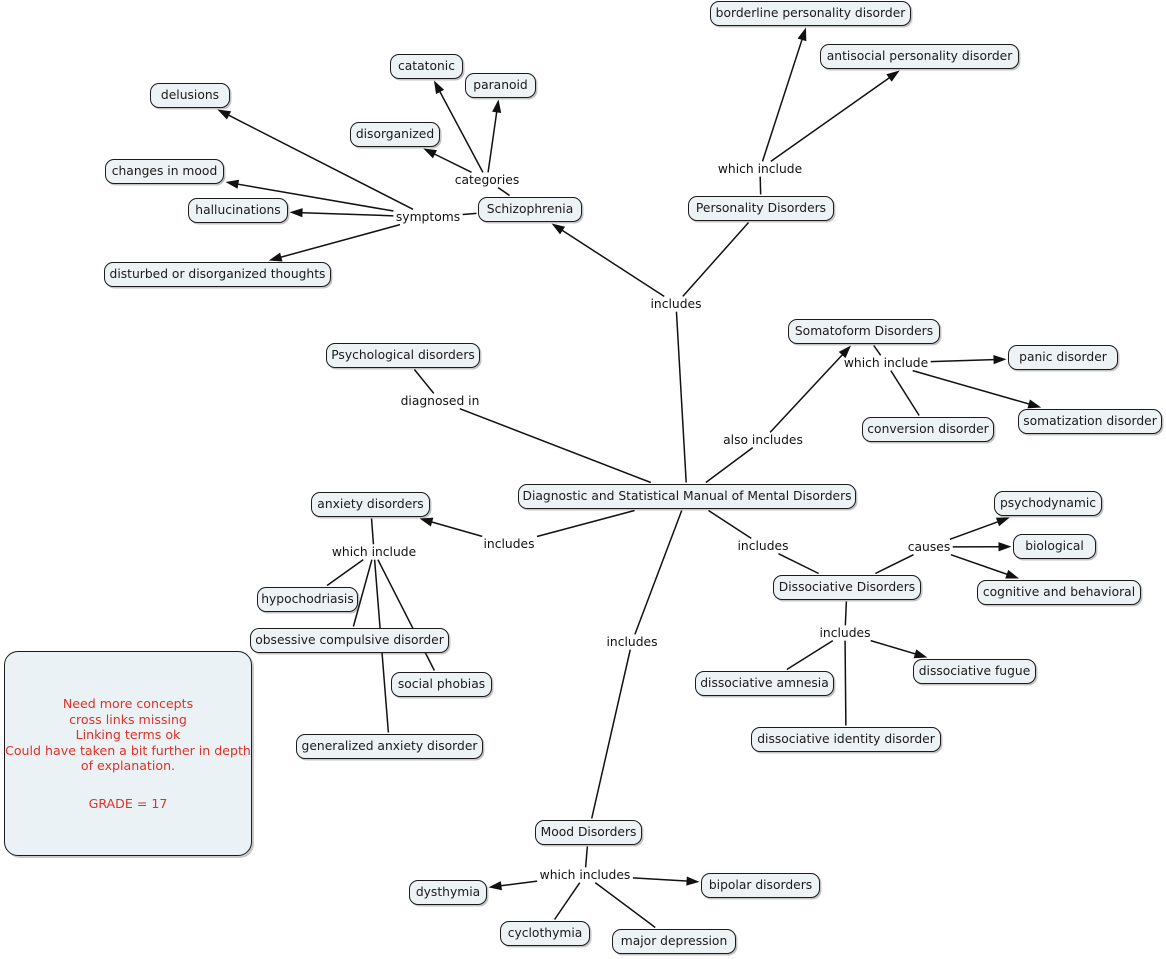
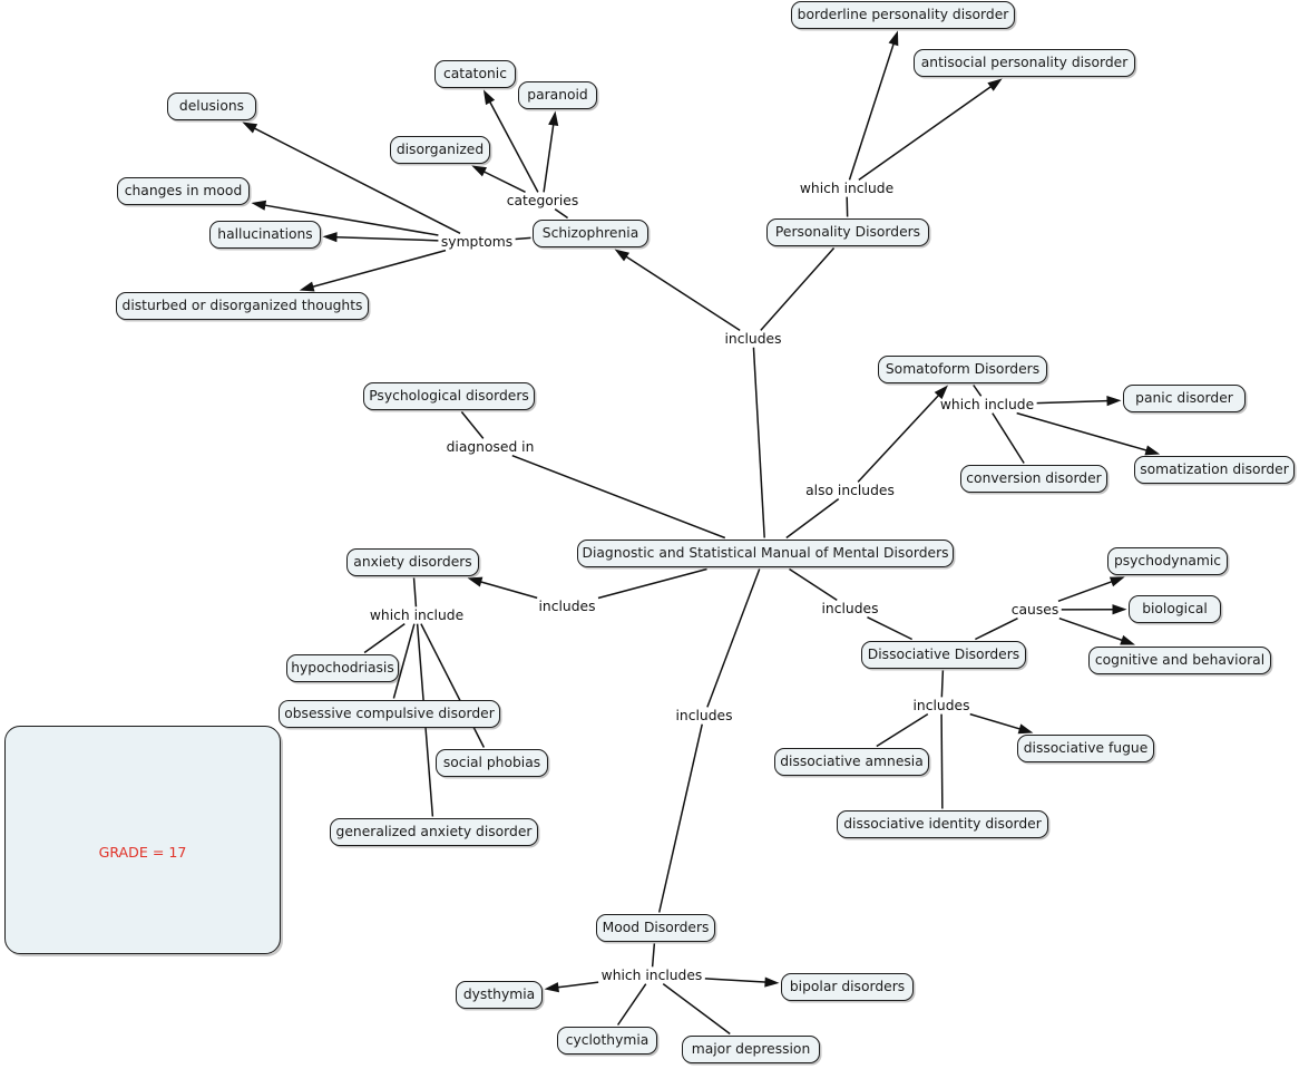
  Diagnostic and Statistical Manual of Mental Disorders
  Psychological disorders
  Schizophrenia
  delusions
  changes in mood
  hallucinations
  disturbed or disorganized thoughts
  catatonic
  paranoid
  disorganized
  Personality Disorders
  borderline personality disorder
  antisocial personality disorder
  Somatoform Disorders
  panic disorder
  somatization disorder
  conversion disorder
  Dissociative Disorders
  psychodynamic
  biological
  cognitive and behavioral
  dissociative amnesia
  dissociative fugue
  dissociative identity disorder
  anxiety disorders
  hypochodriasis
  obsessive compulsive disorder
  social phobias
  generalized anxiety disorder
  Mood Disorders
  dysthymia
  bipolar disorders
  cyclothymia
  major depression
  symptoms
  categories
  which include
  includes
  diagnosed in
  also includes
  which include
  includes
  which include
  includes
  causes
  includes
  includes
  which includes
- Need more concepts
- cross links missing
- Linking terms ok
- Could have taken a bit further in depth
- of explanation.
  GRADE = 17
